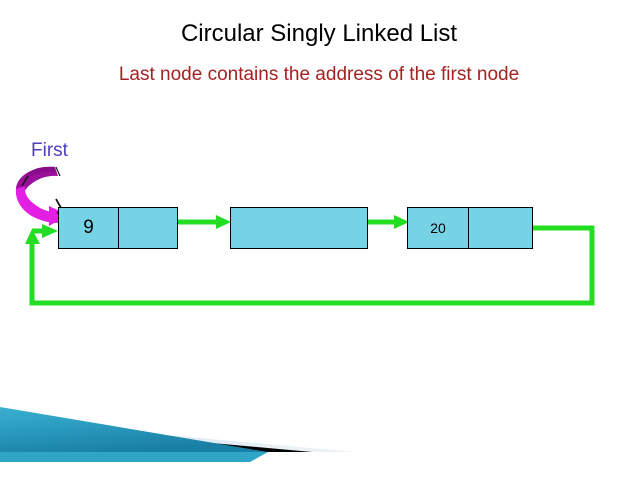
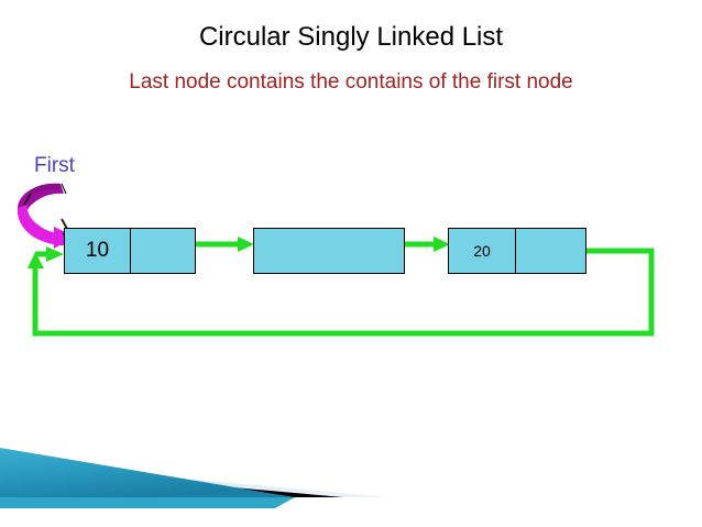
  Circular Singly Linked List
- Last node contains the address of the first node
+ Last node contains the contains of the first node
  First
- 9
+ 10
  20
